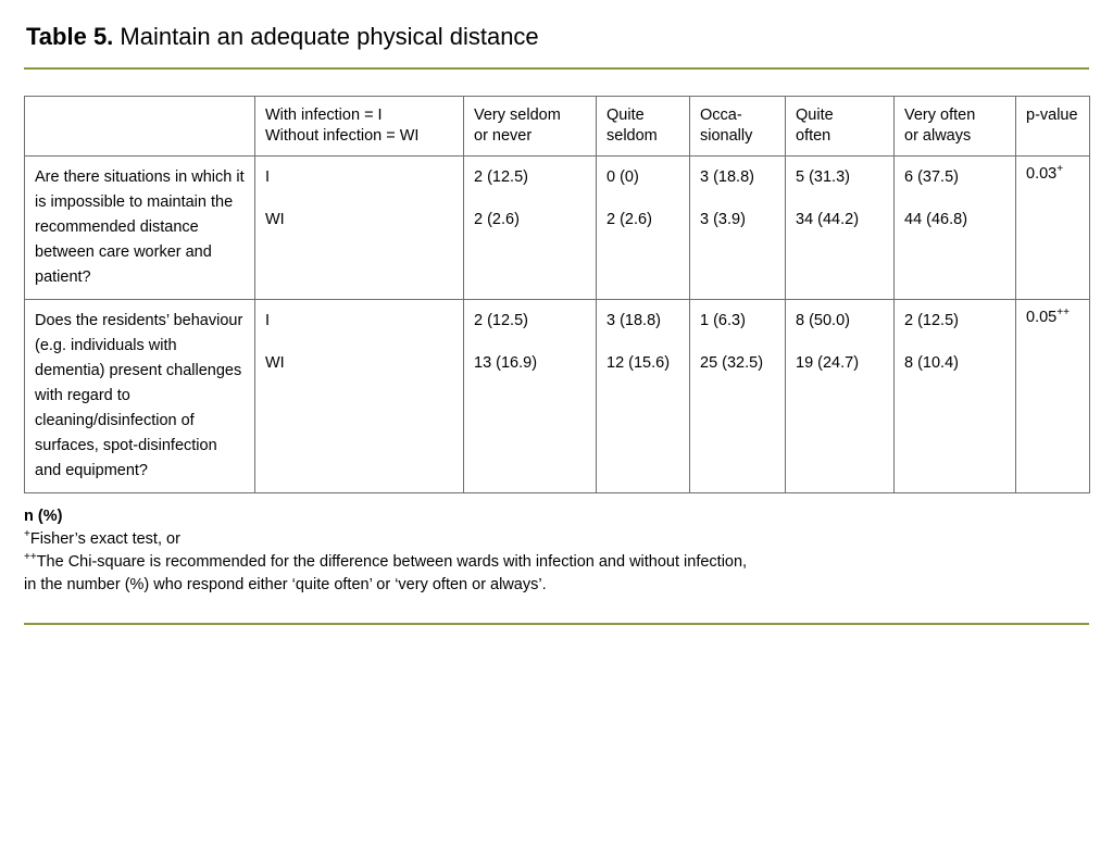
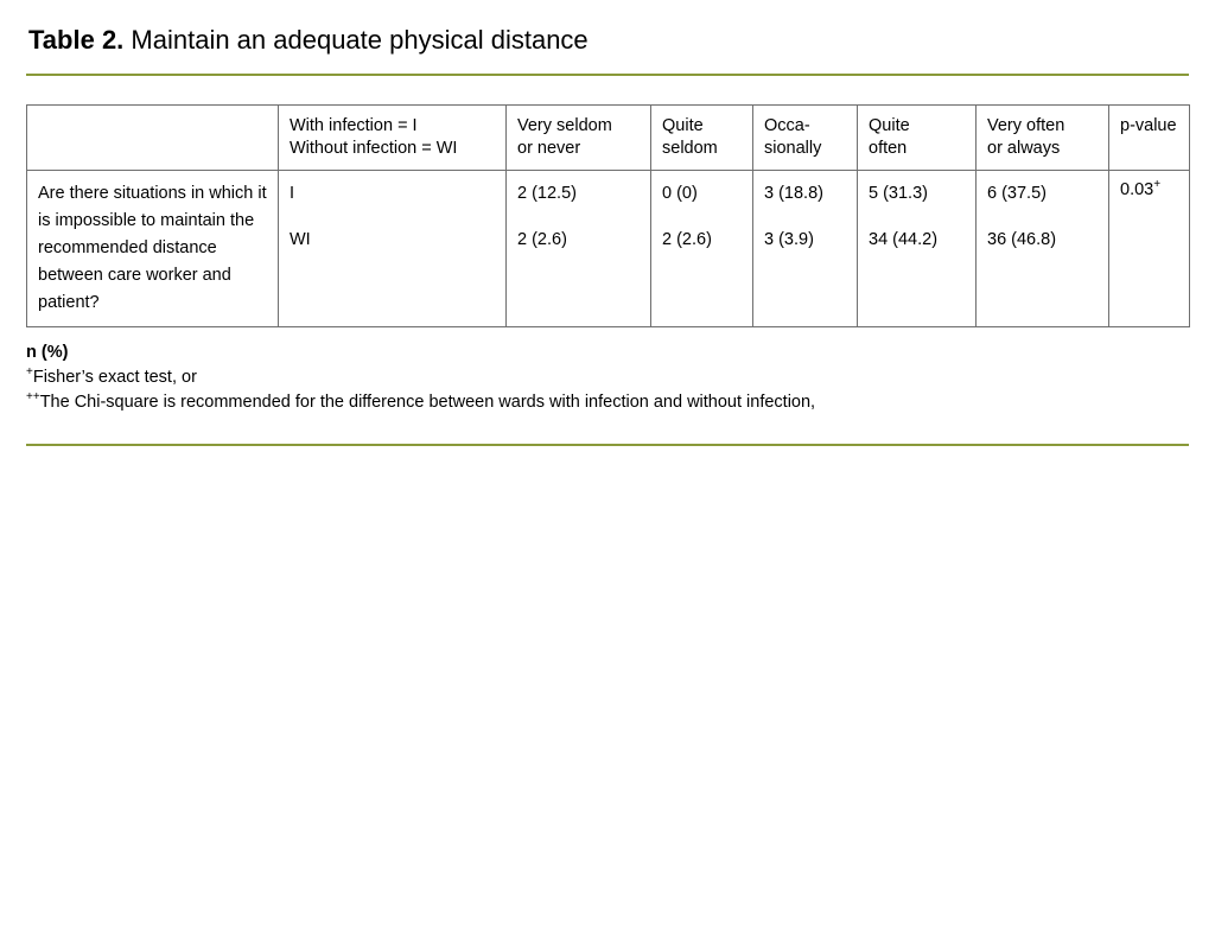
- Table 5. Maintain an adequate physical distance
+ Table 2. Maintain an adequate physical distance
  	With infection = I Without infection = WI	Very seldom or never	Quite seldom	Occa- sionally	Quite often	Very often or always	p-value
- Are there situations in which it is impossible to maintain the recommended distance between care worker and patient?	I WI	2 (12.5) 2 (2.6)	0 (0) 2 (2.6)	3 (18.8) 3 (3.9)	5 (31.3) 34 (44.2)	6 (37.5) 44 (46.8)	0.03+
+ Are there situations in which it is impossible to maintain the recommended distance between care worker and patient?	I WI	2 (12.5) 2 (2.6)	0 (0) 2 (2.6)	3 (18.8) 3 (3.9)	5 (31.3) 34 (44.2)	6 (37.5) 36 (46.8)	0.03+
- Does the residents’ behaviour (e.g. individuals with dementia) present challenges with regard to cleaning/disinfection of surfaces, spot-disinfection and equipment?	I WI	2 (12.5) 13 (16.9)	3 (18.8) 12 (15.6)	1 (6.3) 25 (32.5)	8 (50.0) 19 (24.7)	2 (12.5) 8 (10.4)	0.05++
  n (%)
  +Fisher’s exact test, or
  ++The Chi-square is recommended for the difference between wards with infection and without infection,
- in the number (%) who respond either ‘quite often’ or ‘very often or always’.
